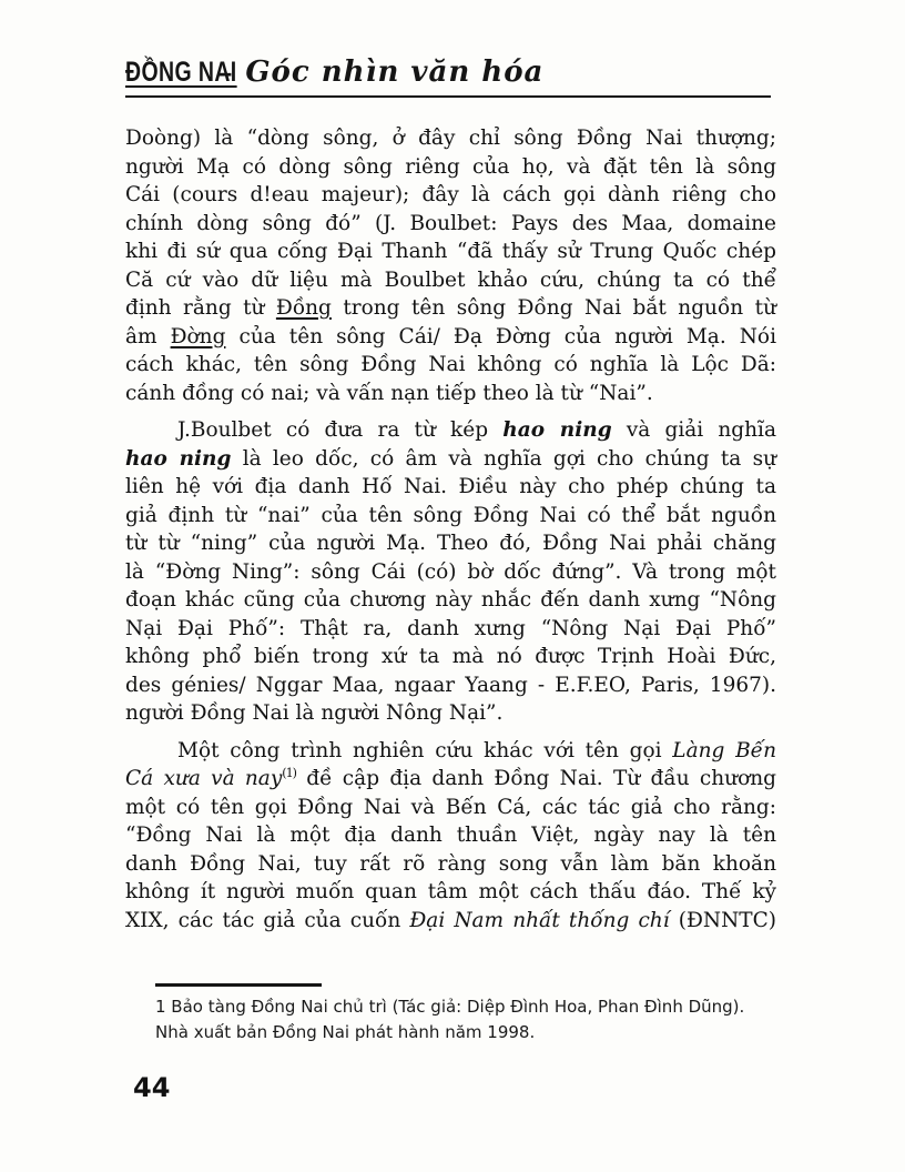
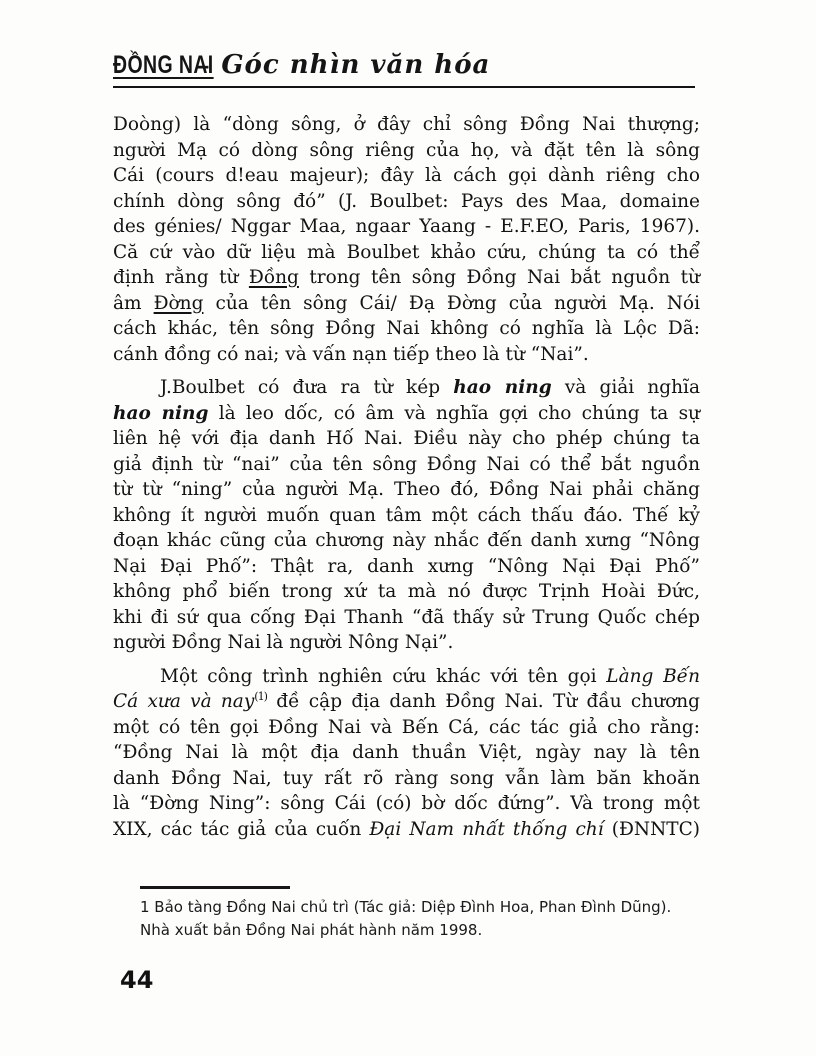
  ĐỒNG NAI - Góc nhìn văn hóa
  Doòng) là “dòng sông, ở đây chỉ sông Đồng Nai thượng;
  người Mạ có dòng sông riêng của họ, và đặt tên là sông
  Cái (cours d!eau majeur); đây là cách gọi dành riêng cho
  chính dòng sông đó” (J. Boulbet: Pays des Maa, domaine
- khi đi sứ qua cống Đại Thanh “đã thấy sử Trung Quốc chép
+ des génies/ Nggar Maa, ngaar Yaang - E.F.EO, Paris, 1967).
  Că cứ vào dữ liệu mà Boulbet khảo cứu, chúng ta có thể
  định rằng từ Đồng trong tên sông Đồng Nai bắt nguồn từ
  âm Đờng của tên sông Cái/ Đạ Đờng của người Mạ. Nói
  cách khác, tên sông Đồng Nai không có nghĩa là Lộc Dã:
  cánh đồng có nai; và vấn nạn tiếp theo là từ “Nai”.
  J.Boulbet có đưa ra từ kép hao ning và giải nghĩa
  hao ning là leo dốc, có âm và nghĩa gợi cho chúng ta sự
  liên hệ với địa danh Hố Nai. Điều này cho phép chúng ta
  giả định từ “nai” của tên sông Đồng Nai có thể bắt nguồn
  từ từ “ning” của người Mạ. Theo đó, Đồng Nai phải chăng
- là “Đờng Ning”: sông Cái (có) bờ dốc đứng”. Và trong một
+ không ít người muốn quan tâm một cách thấu đáo. Thế kỷ
  đoạn khác cũng của chương này nhắc đến danh xưng “Nông
  Nại Đại Phố”: Thật ra, danh xưng “Nông Nại Đại Phố”
  không phổ biến trong xứ ta mà nó được Trịnh Hoài Đức,
- des génies/ Nggar Maa, ngaar Yaang - E.F.EO, Paris, 1967).
+ khi đi sứ qua cống Đại Thanh “đã thấy sử Trung Quốc chép
  người Đồng Nai là người Nông Nại”.
  Một công trình nghiên cứu khác với tên gọi Làng Bến
  Cá xưa và nay(1) đề cập địa danh Đồng Nai. Từ đầu chương
  một có tên gọi Đồng Nai và Bến Cá, các tác giả cho rằng:
  “Đồng Nai là một địa danh thuần Việt, ngày nay là tên
  danh Đồng Nai, tuy rất rõ ràng song vẫn làm băn khoăn
- không ít người muốn quan tâm một cách thấu đáo. Thế kỷ
+ là “Đờng Ning”: sông Cái (có) bờ dốc đứng”. Và trong một
  XIX, các tác giả của cuốn Đại Nam nhất thống chí (ĐNNTC)
  1 Bảo tàng Đồng Nai chủ trì (Tác giả: Diệp Đình Hoa, Phan Đình Dũng).
  Nhà xuất bản Đồng Nai phát hành năm 1998.
  44
